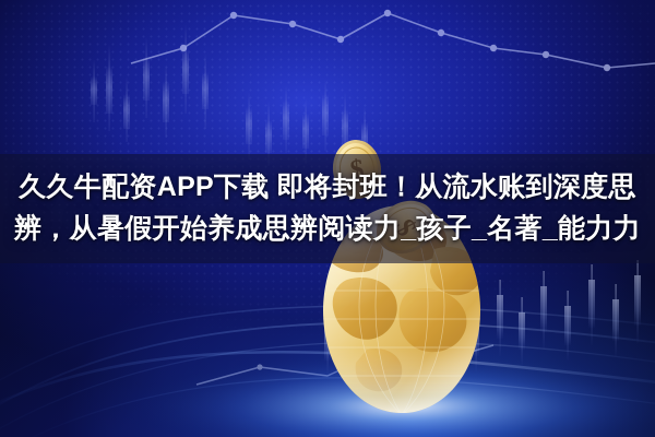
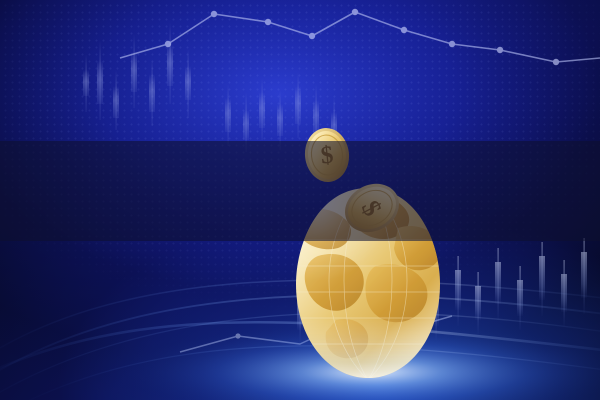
- 久久牛配资APP下载 即将封班！从流水账到深度思辨，从暑假开始养成思辨阅读力_孩子_名著_能力力
